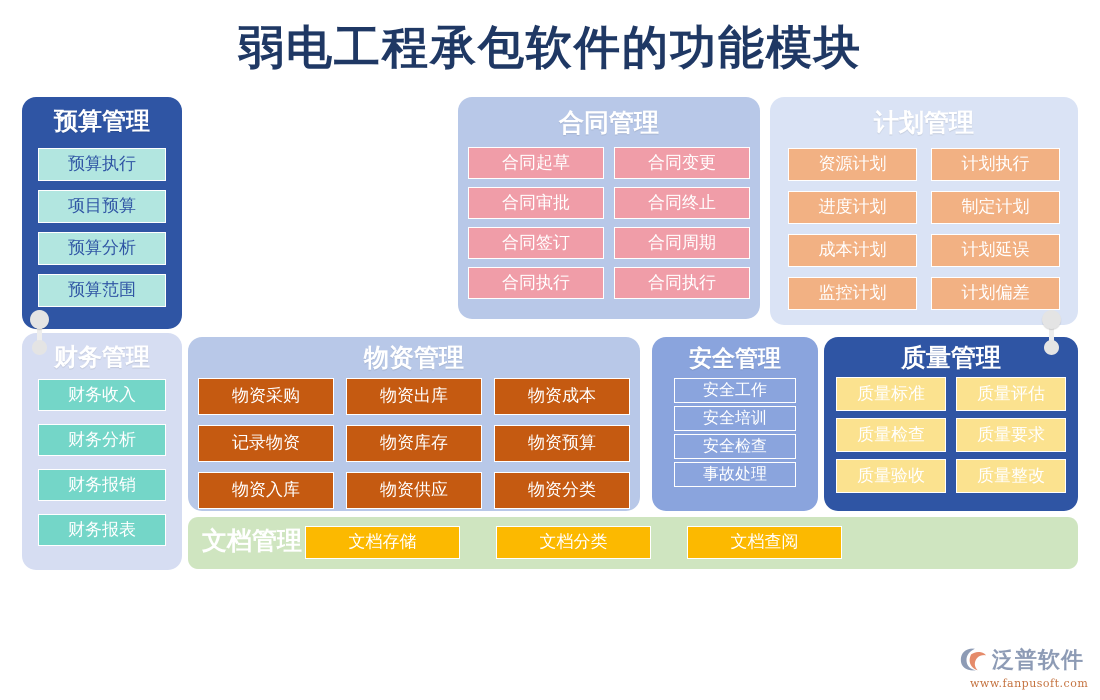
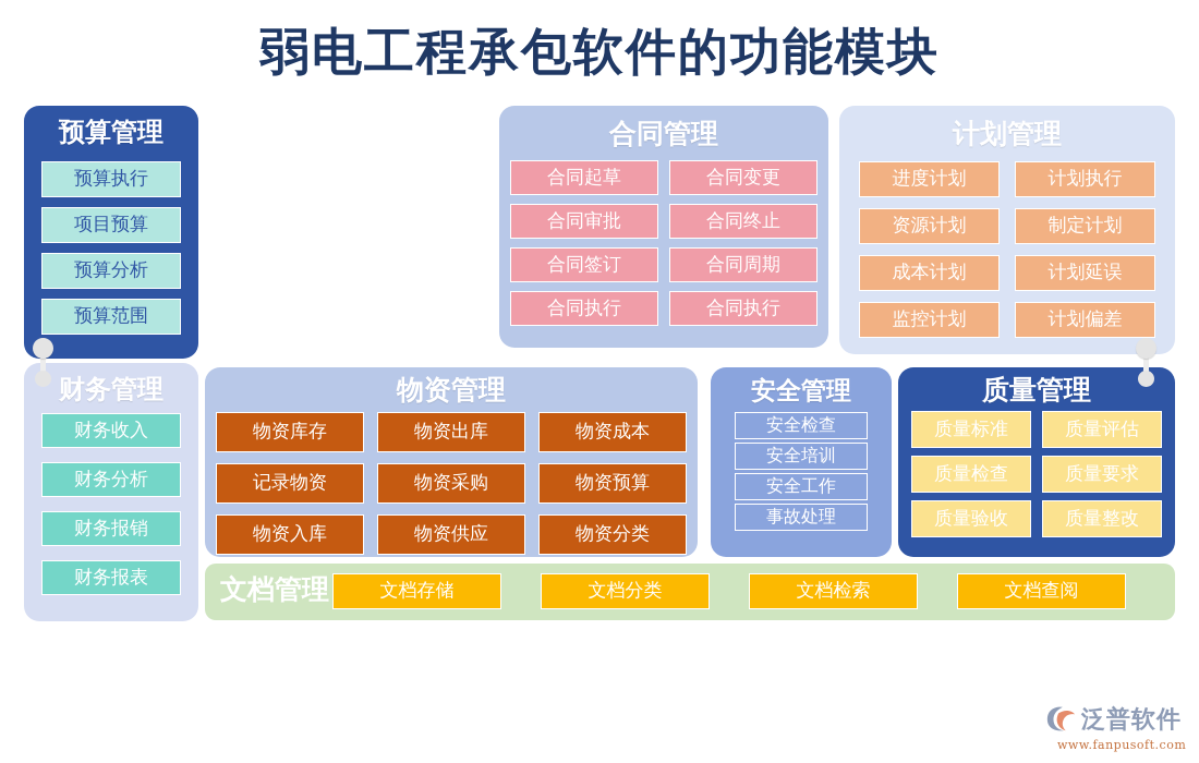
  弱电工程承包软件的功能模块
  预算管理
  预算执行
  项目预算
  预算分析
  预算范围
  合同管理
  合同起草
  合同变更
  合同审批
  合同终止
  合同签订
  合同周期
  合同执行
  合同执行
  计划管理
- 资源计划
+ 进度计划
  计划执行
- 进度计划
+ 资源计划
  制定计划
  成本计划
  计划延误
  监控计划
  计划偏差
  财务管理
  财务收入
  财务分析
  财务报销
  财务报表
  物资管理
- 物资采购
+ 物资库存
  物资出库
  物资成本
  记录物资
- 物资库存
+ 物资采购
  物资预算
  物资入库
  物资供应
  物资分类
  安全管理
- 安全工作
+ 安全检查
  安全培训
- 安全检查
+ 安全工作
  事故处理
  质量管理
  质量标准
  质量评估
  质量检查
  质量要求
  质量验收
  质量整改
  文档管理
  文档存储
  文档分类
+ 文档检索
  文档查阅
  泛普软件
  www.fanpusoft.com
